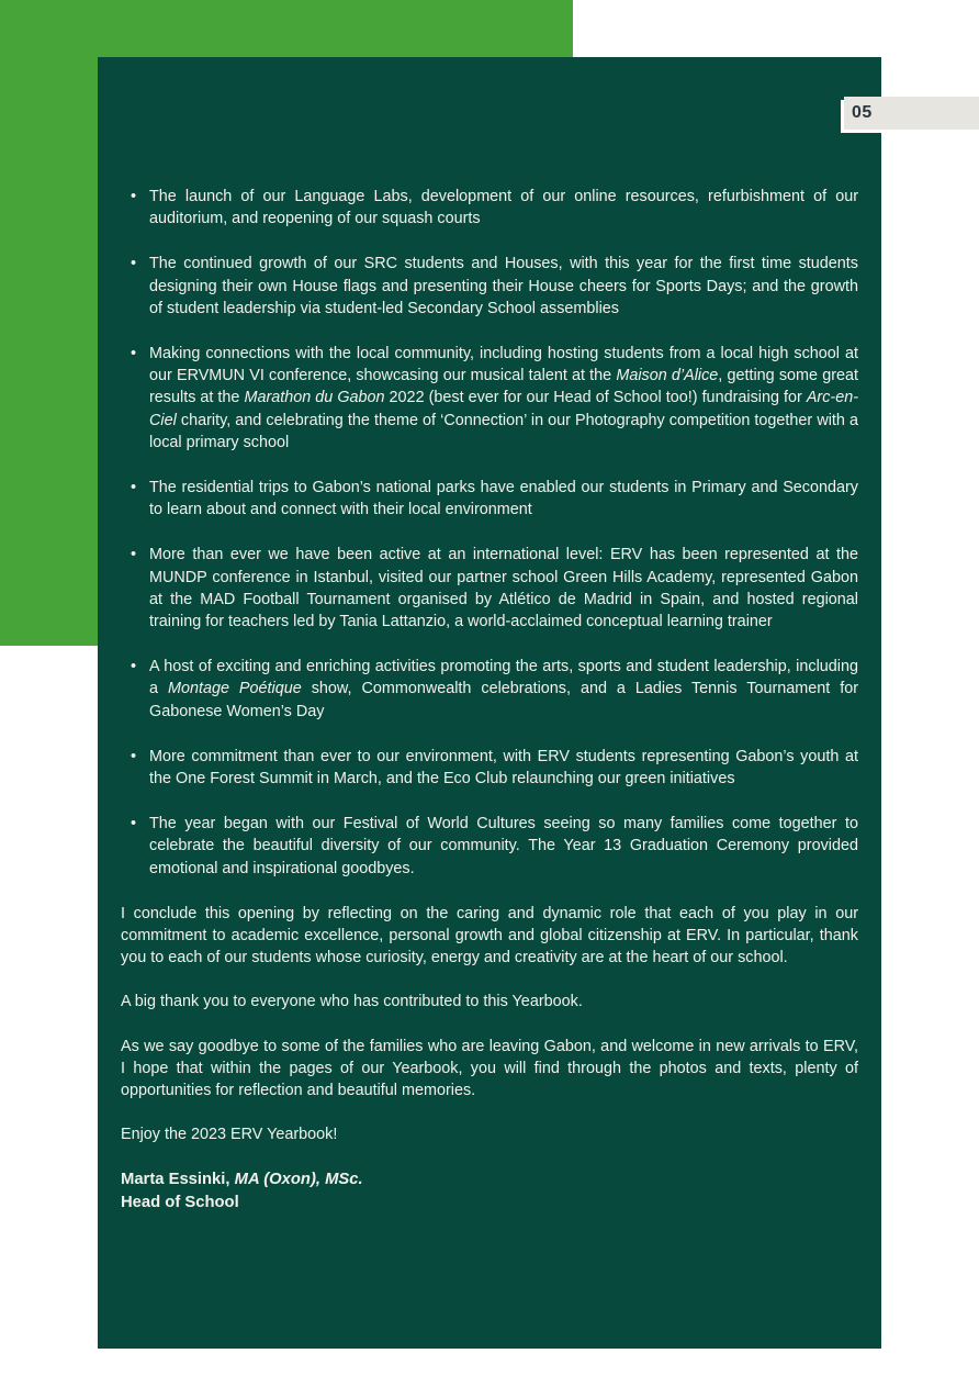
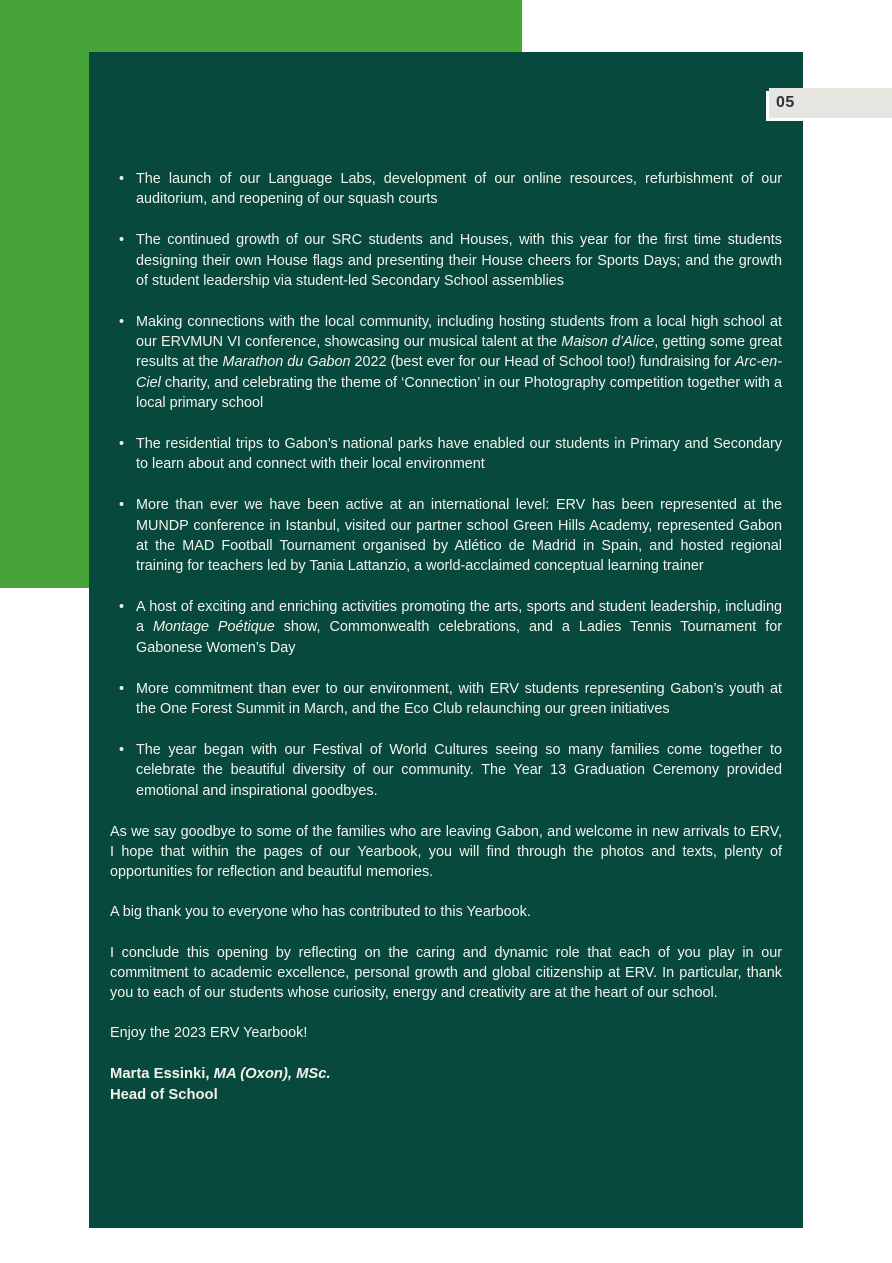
  The launch of our Language Labs, development of our online resources, refurbishment of our auditorium, and reopening of our squash courts
  The continued growth of our SRC students and Houses, with this year for the first time students designing their own House flags and presenting their House cheers for Sports Days; and the growth of student leadership via student-led Secondary School assemblies
  Making connections with the local community, including hosting students from a local high school at our ERVMUN VI conference, showcasing our musical talent at the Maison d’Alice, getting some great results at the Marathon du Gabon 2022 (best ever for our Head of School too!) fundraising for Arc-en-Ciel charity, and celebrating the theme of ‘Connection’ in our Photography competition together with a local primary school
  The residential trips to Gabon’s national parks have enabled our students in Primary and Secondary to learn about and connect with their local environment
  More than ever we have been active at an international level: ERV has been represented at the MUNDP conference in Istanbul, visited our partner school Green Hills Academy, represented Gabon at the MAD Football Tournament organised by Atlético de Madrid in Spain, and hosted regional training for teachers led by Tania Lattanzio, a world-acclaimed conceptual learning trainer
  A host of exciting and enriching activities promoting the arts, sports and student leadership, including a Montage Poétique show, Commonwealth celebrations, and a Ladies Tennis Tournament for Gabonese Women’s Day
  More commitment than ever to our environment, with ERV students representing Gabon’s youth at the One Forest Summit in March, and the Eco Club relaunching our green initiatives
  The year began with our Festival of World Cultures seeing so many families come together to celebrate the beautiful diversity of our community. The Year 13 Graduation Ceremony provided emotional and inspirational goodbyes.
- I conclude this opening by reflecting on the caring and dynamic role that each of you play in our commitment to academic excellence, personal growth and global citizenship at ERV. In particular, thank you to each of our students whose curiosity, energy and creativity are at the heart of our school.
+ As we say goodbye to some of the families who are leaving Gabon, and welcome in new arrivals to ERV, I hope that within the pages of our Yearbook, you will find through the photos and texts, plenty of opportunities for reflection and beautiful memories.
  A big thank you to everyone who has contributed to this Yearbook.
- As we say goodbye to some of the families who are leaving Gabon, and welcome in new arrivals to ERV, I hope that within the pages of our Yearbook, you will find through the photos and texts, plenty of opportunities for reflection and beautiful memories.
+ I conclude this opening by reflecting on the caring and dynamic role that each of you play in our commitment to academic excellence, personal growth and global citizenship at ERV. In particular, thank you to each of our students whose curiosity, energy and creativity are at the heart of our school.
  Enjoy the 2023 ERV Yearbook!
  Marta Essinki, MA (Oxon), MSc.
  Head of School
  05
